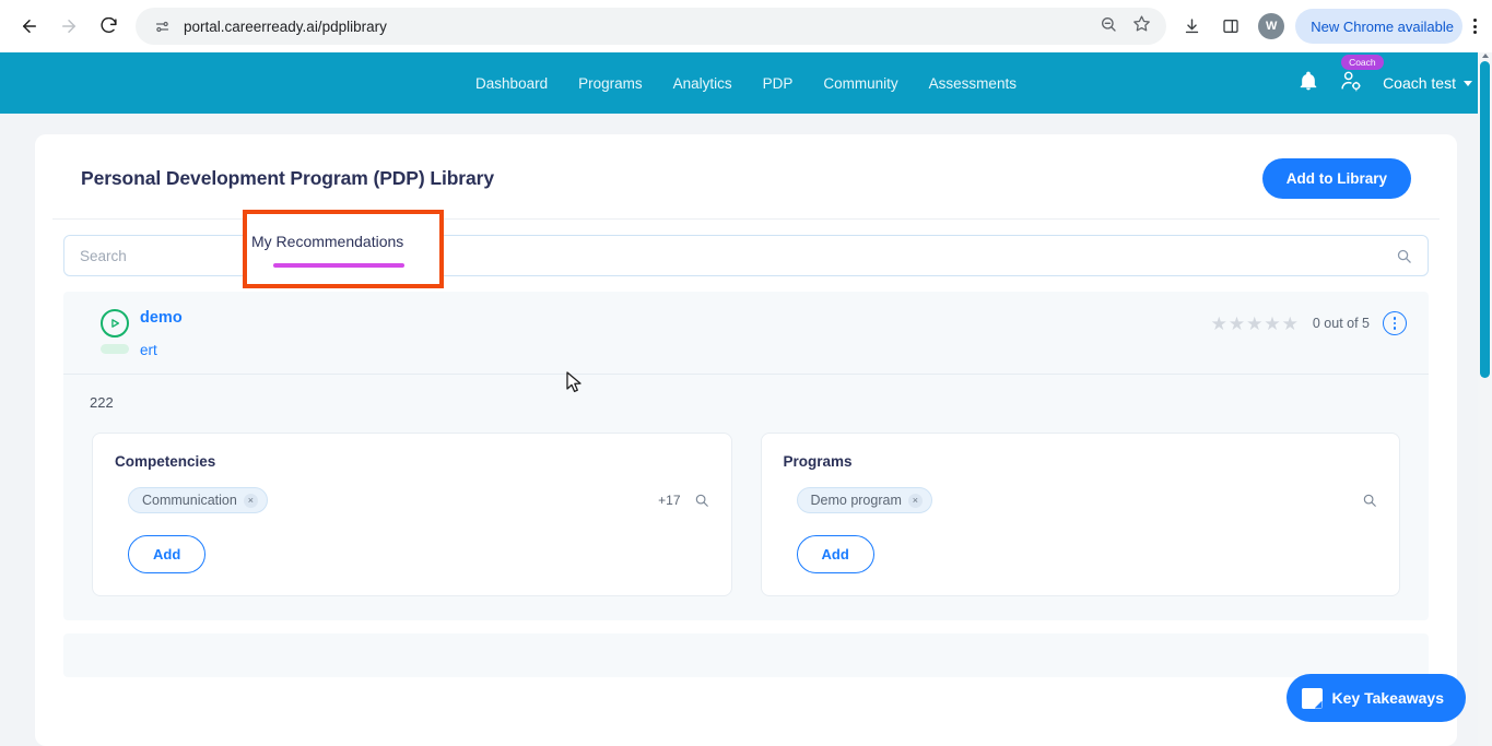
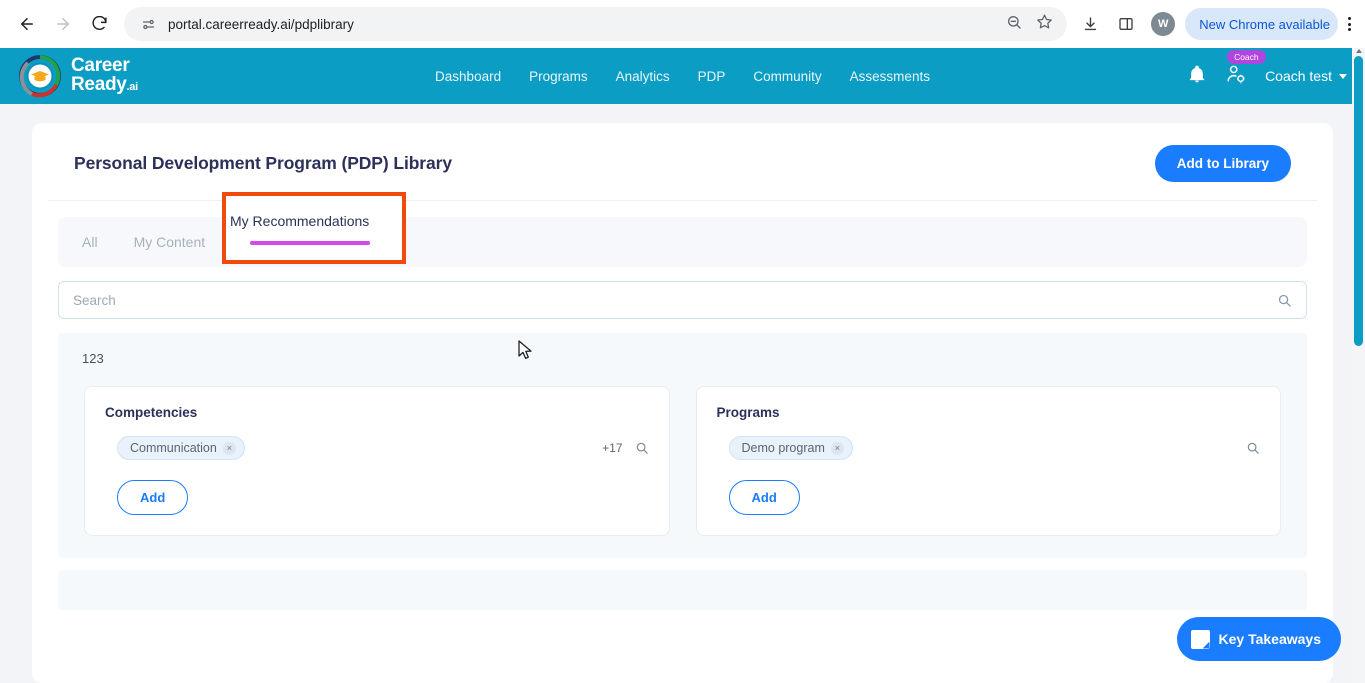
  portal.careerready.ai/pdplibrary
  W
  New Chrome available
+ Career
+ Ready.ai
  Dashboard
  Programs
  Analytics
  PDP
  Community
  Assessments
  Coach
  Coach test
  Personal Development Program (PDP) Library
  Add to Library
+ All
+ My Content
  Search
- demo
- ert
- ★★★★★
- 0 out of 5
- 222
+ 123
  Competencies
  Communication
  ×
  +17
  Add
  Programs
  Demo program
  ×
  Add
  Key Takeaways
  My Recommendations
